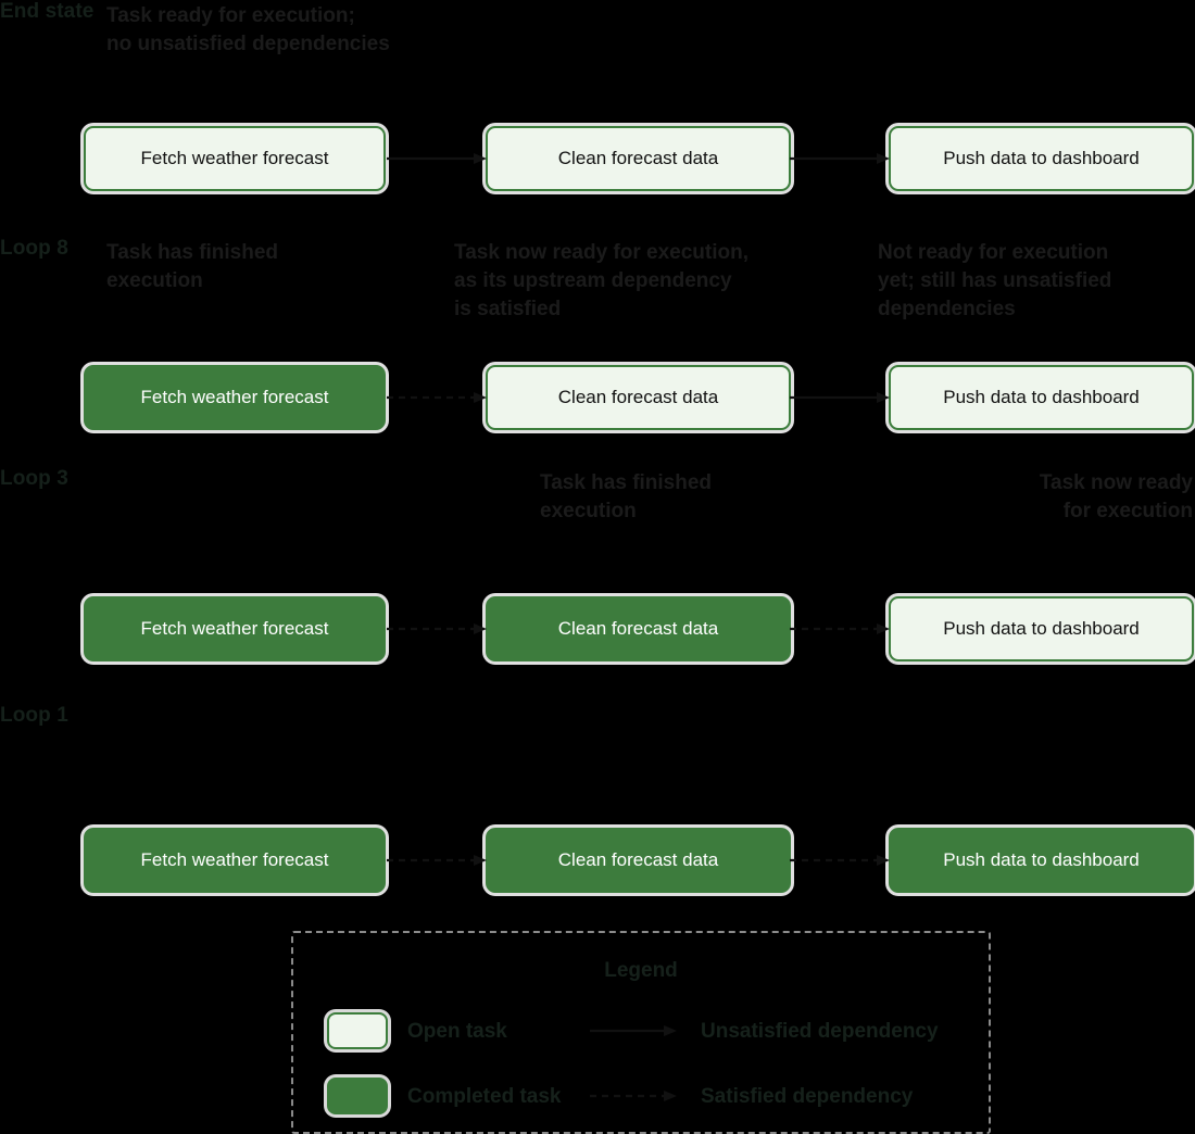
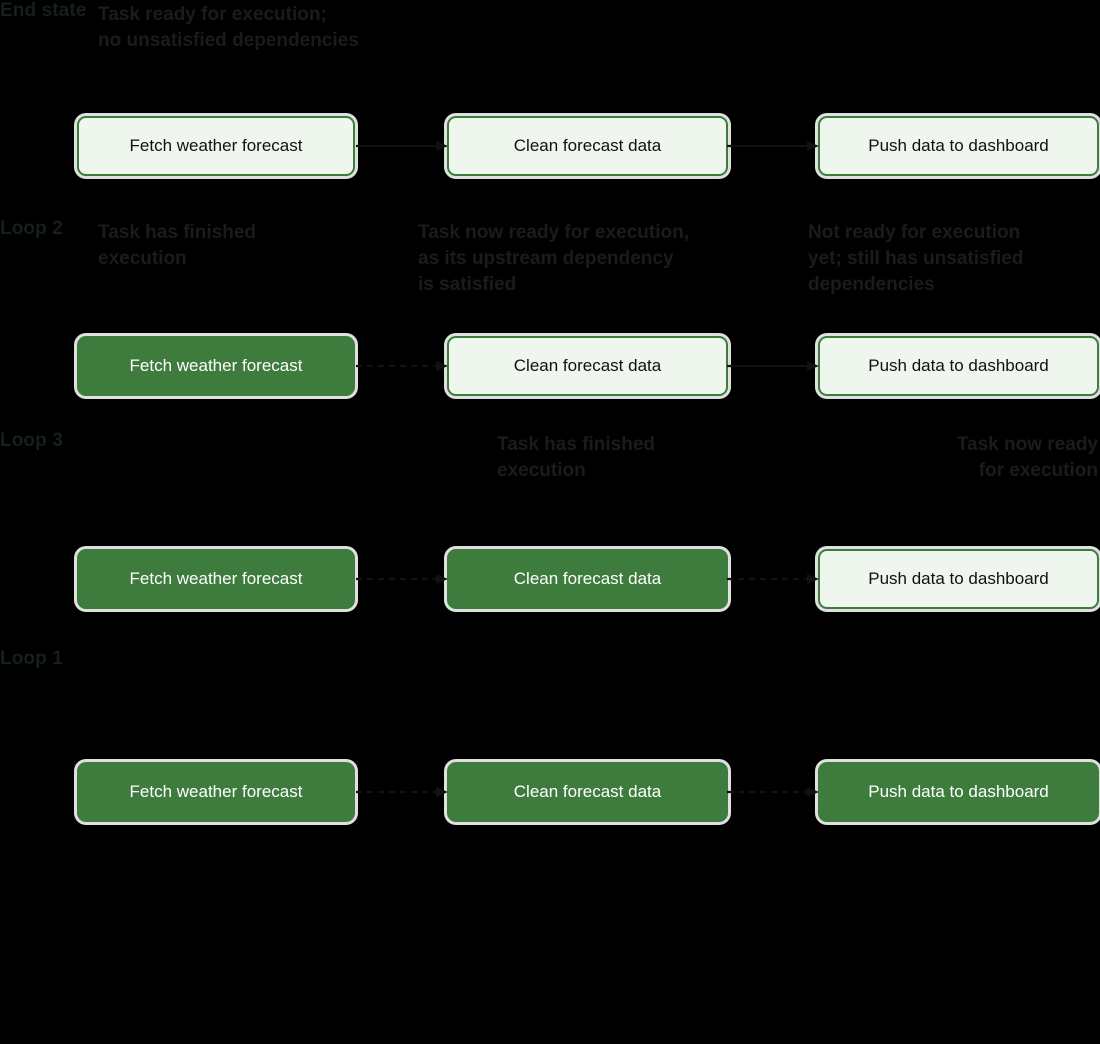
  End state
- Loop 8
+ Loop 2
  Loop 3
  Loop 1
  Task ready for execution;
  no unsatisfied dependencies
  Task has finished
  execution
  Task now ready for execution,
  as its upstream dependency
  is satisfied
  Not ready for execution
  yet; still has unsatisfied
  dependencies
  Task has finished
  execution
  Task now ready
  for execution
  Fetch weather forecast
  Clean forecast data
  Push data to dashboard
  Fetch weather forecast
  Clean forecast data
  Push data to dashboard
  Fetch weather forecast
  Clean forecast data
  Push data to dashboard
  Fetch weather forecast
  Clean forecast data
  Push data to dashboard
- Legend
- Open task
- Completed task
- Unsatisfied dependency
- Satisfied dependency
